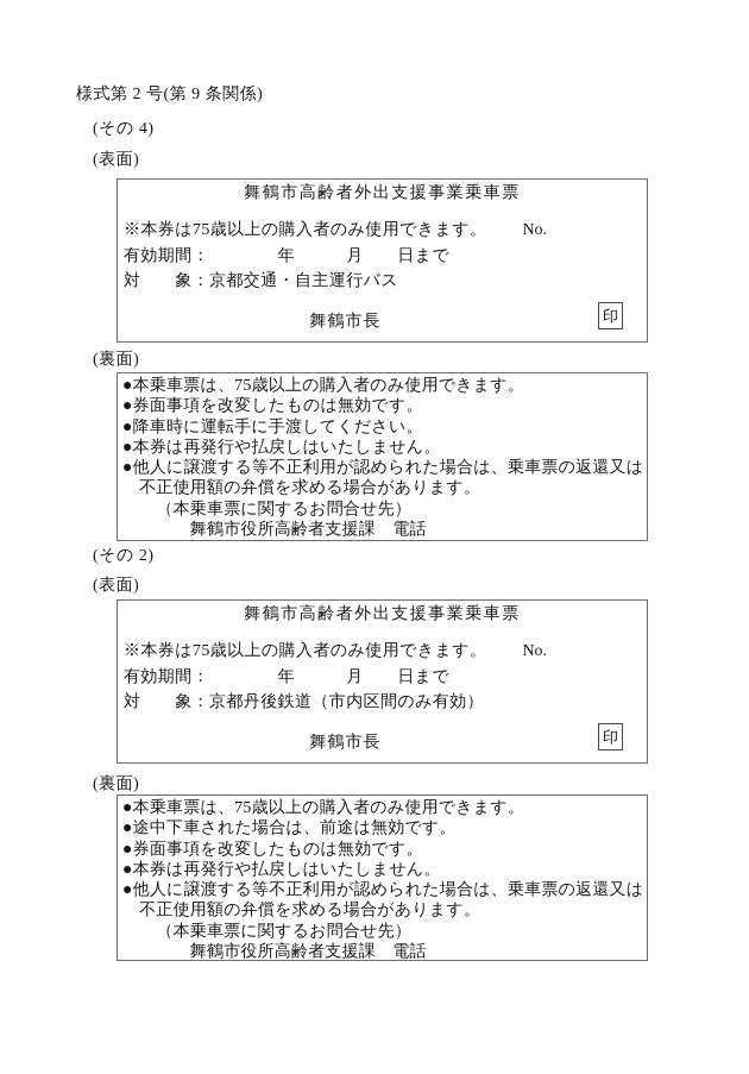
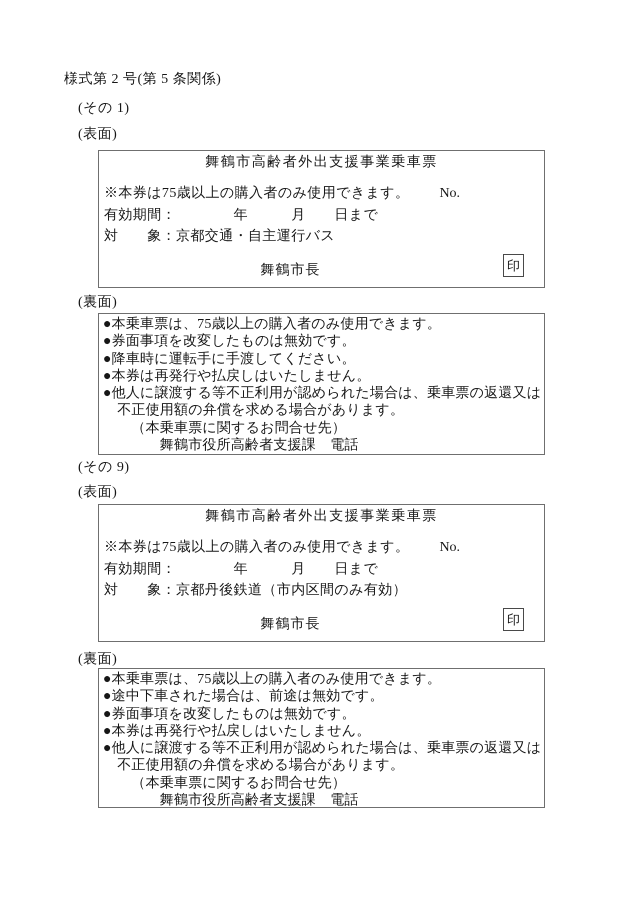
- 様式第 2 号(第 9 条関係)
+ 様式第 2 号(第 5 条関係)
- (その 4)
+ (その 1)
  (表面)
  舞鶴市高齢者外出支援事業乗車票
  ※本券は75歳以上の購入者のみ使用できます。 No.
  有効期間： 年 月 日まで
  対 象：京都交通・自主運行バス
  舞鶴市長
  印
  (裏面)
  ●本乗車票は、75歳以上の購入者のみ使用できます。
  ●券面事項を改変したものは無効です。
  ●降車時に運転手に手渡してください。
  ●本券は再発行や払戻しはいたしません。
  ●他人に譲渡する等不正利用が認められた場合は、乗車票の返還又は
  不正使用額の弁償を求める場合があります。
  （本乗車票に関するお問合せ先）
  舞鶴市役所高齢者支援課 電話
- (その 2)
+ (その 9)
  (表面)
  舞鶴市高齢者外出支援事業乗車票
  ※本券は75歳以上の購入者のみ使用できます。 No.
  有効期間： 年 月 日まで
  対 象：京都丹後鉄道（市内区間のみ有効）
  舞鶴市長
  印
  (裏面)
  ●本乗車票は、75歳以上の購入者のみ使用できます。
  ●途中下車された場合は、前途は無効です。
  ●券面事項を改変したものは無効です。
  ●本券は再発行や払戻しはいたしません。
  ●他人に譲渡する等不正利用が認められた場合は、乗車票の返還又は
  不正使用額の弁償を求める場合があります。
  （本乗車票に関するお問合せ先）
  舞鶴市役所高齢者支援課 電話
